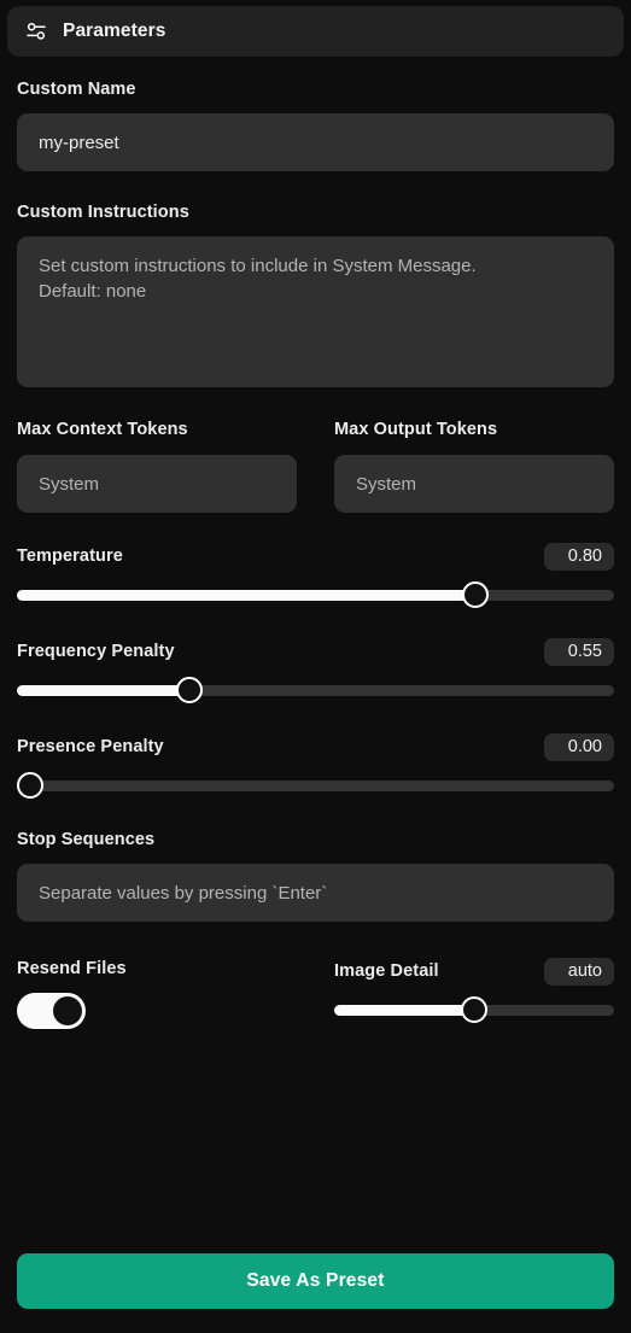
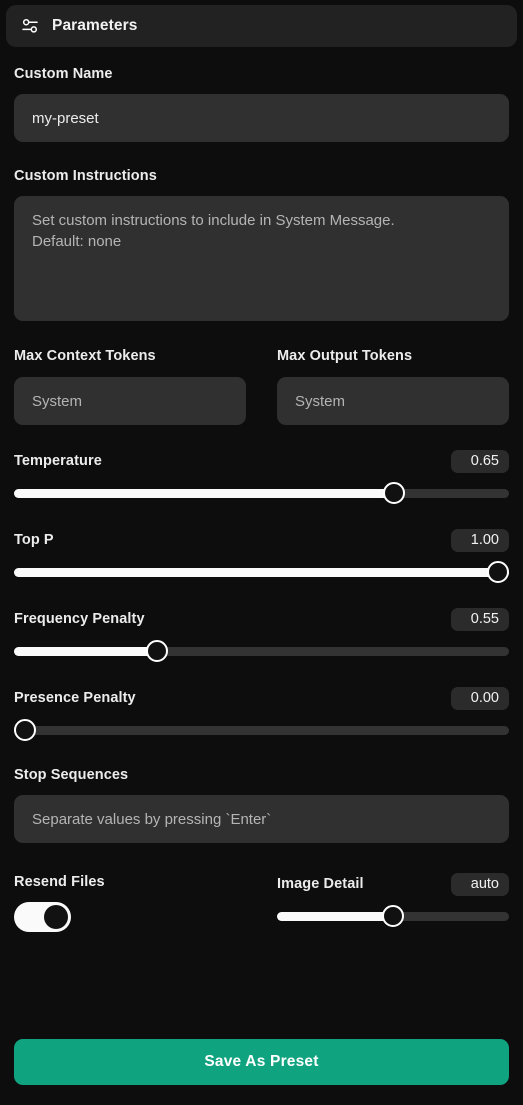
  Parameters
  Custom Name
  my-preset
  Custom Instructions
  Set custom instructions to include in System Message.
  Default: none
  Max Context Tokens
  System
  Max Output Tokens
  System
  Temperature
- 0.80
+ 0.65
+ Top P
+ 1.00
  Frequency Penalty
  0.55
  Presence Penalty
  0.00
  Stop Sequences
  Separate values by pressing `Enter`
  Resend Files
  Image Detail
  auto
  Save As Preset
